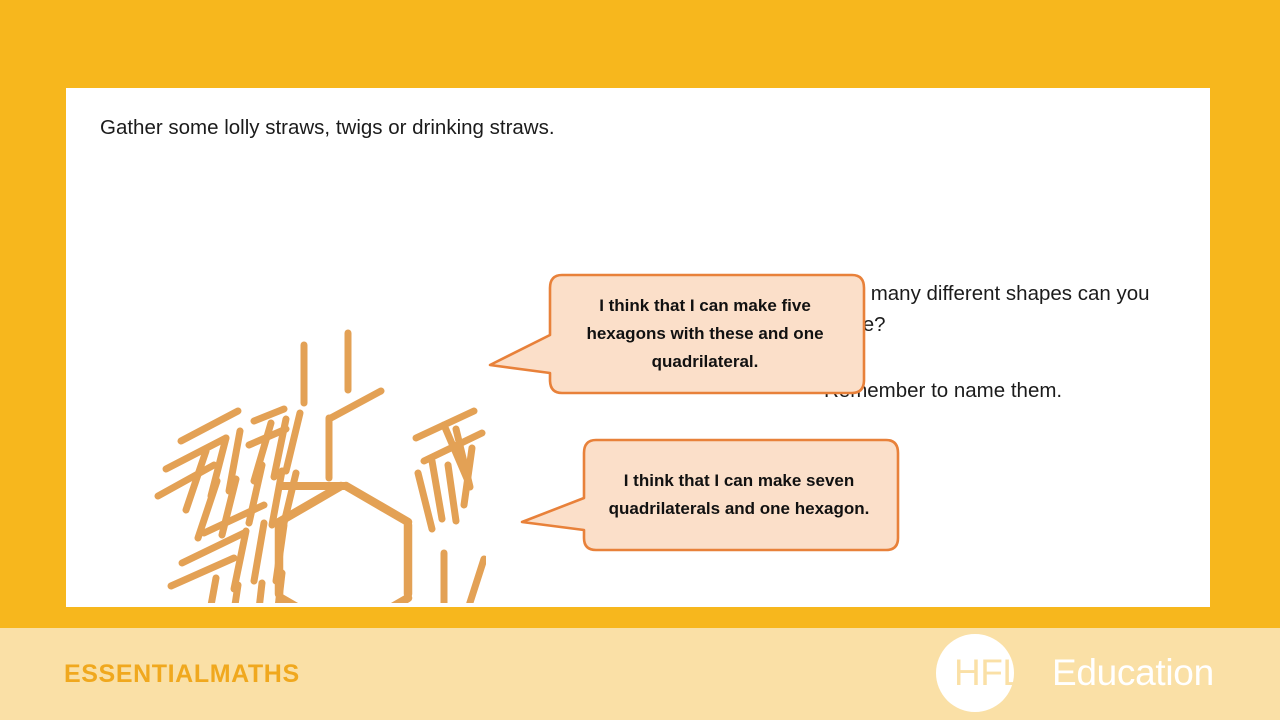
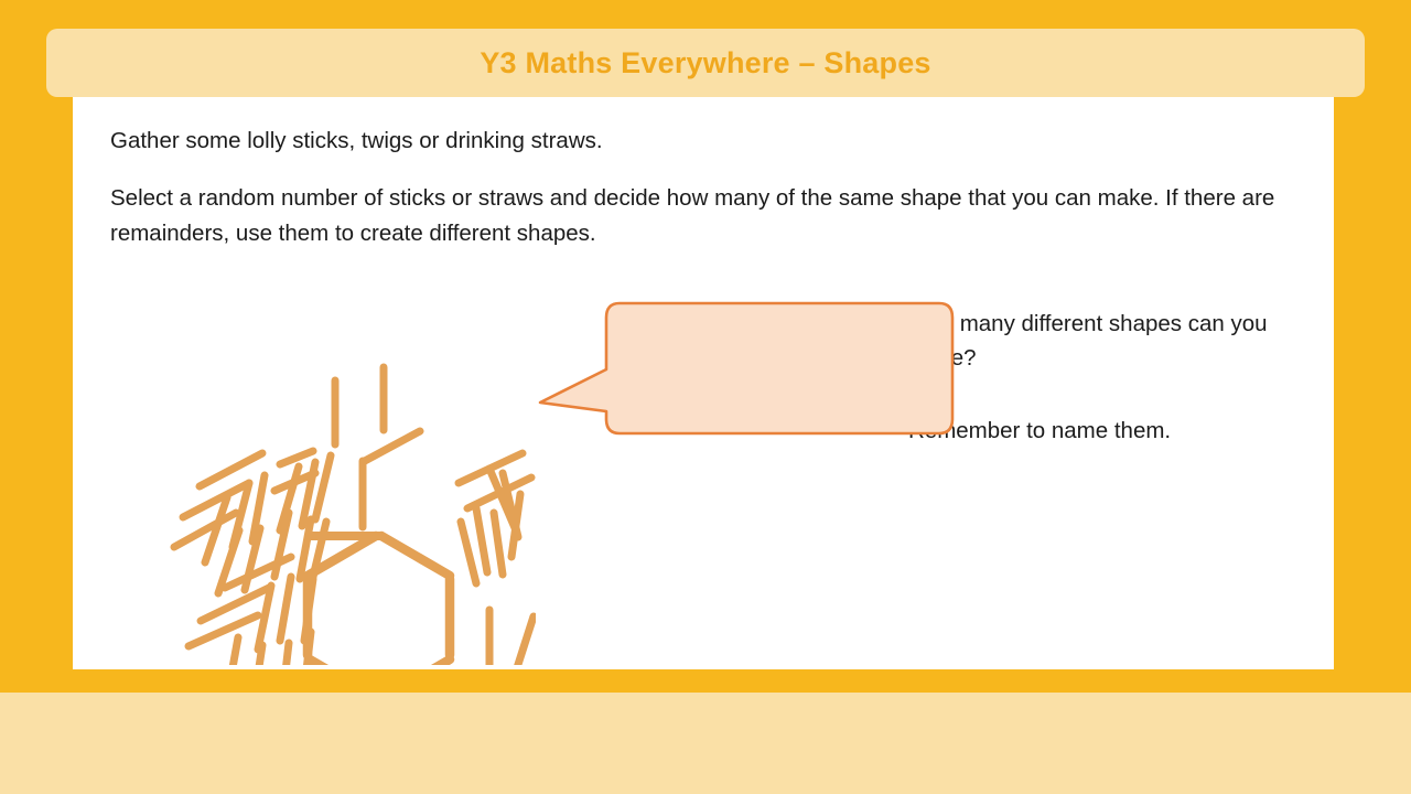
+ Y3 Maths Everywhere – Shapes
- Gather some lolly straws, twigs or drinking straws.
+ Gather some lolly sticks, twigs or drinking straws.
+ Select a random number of sticks or straws and decide how many of the same shape that you can make. If there are remainders, use them to create different shapes.
  many different shapes can you e?
  ember to name them.
- I think that I can make five hexagons with these and one quadrilateral.
- I think that I can make seven quadrilaterals and one hexagon.
- ESSENTIALMATHS
- HFL
- Education
